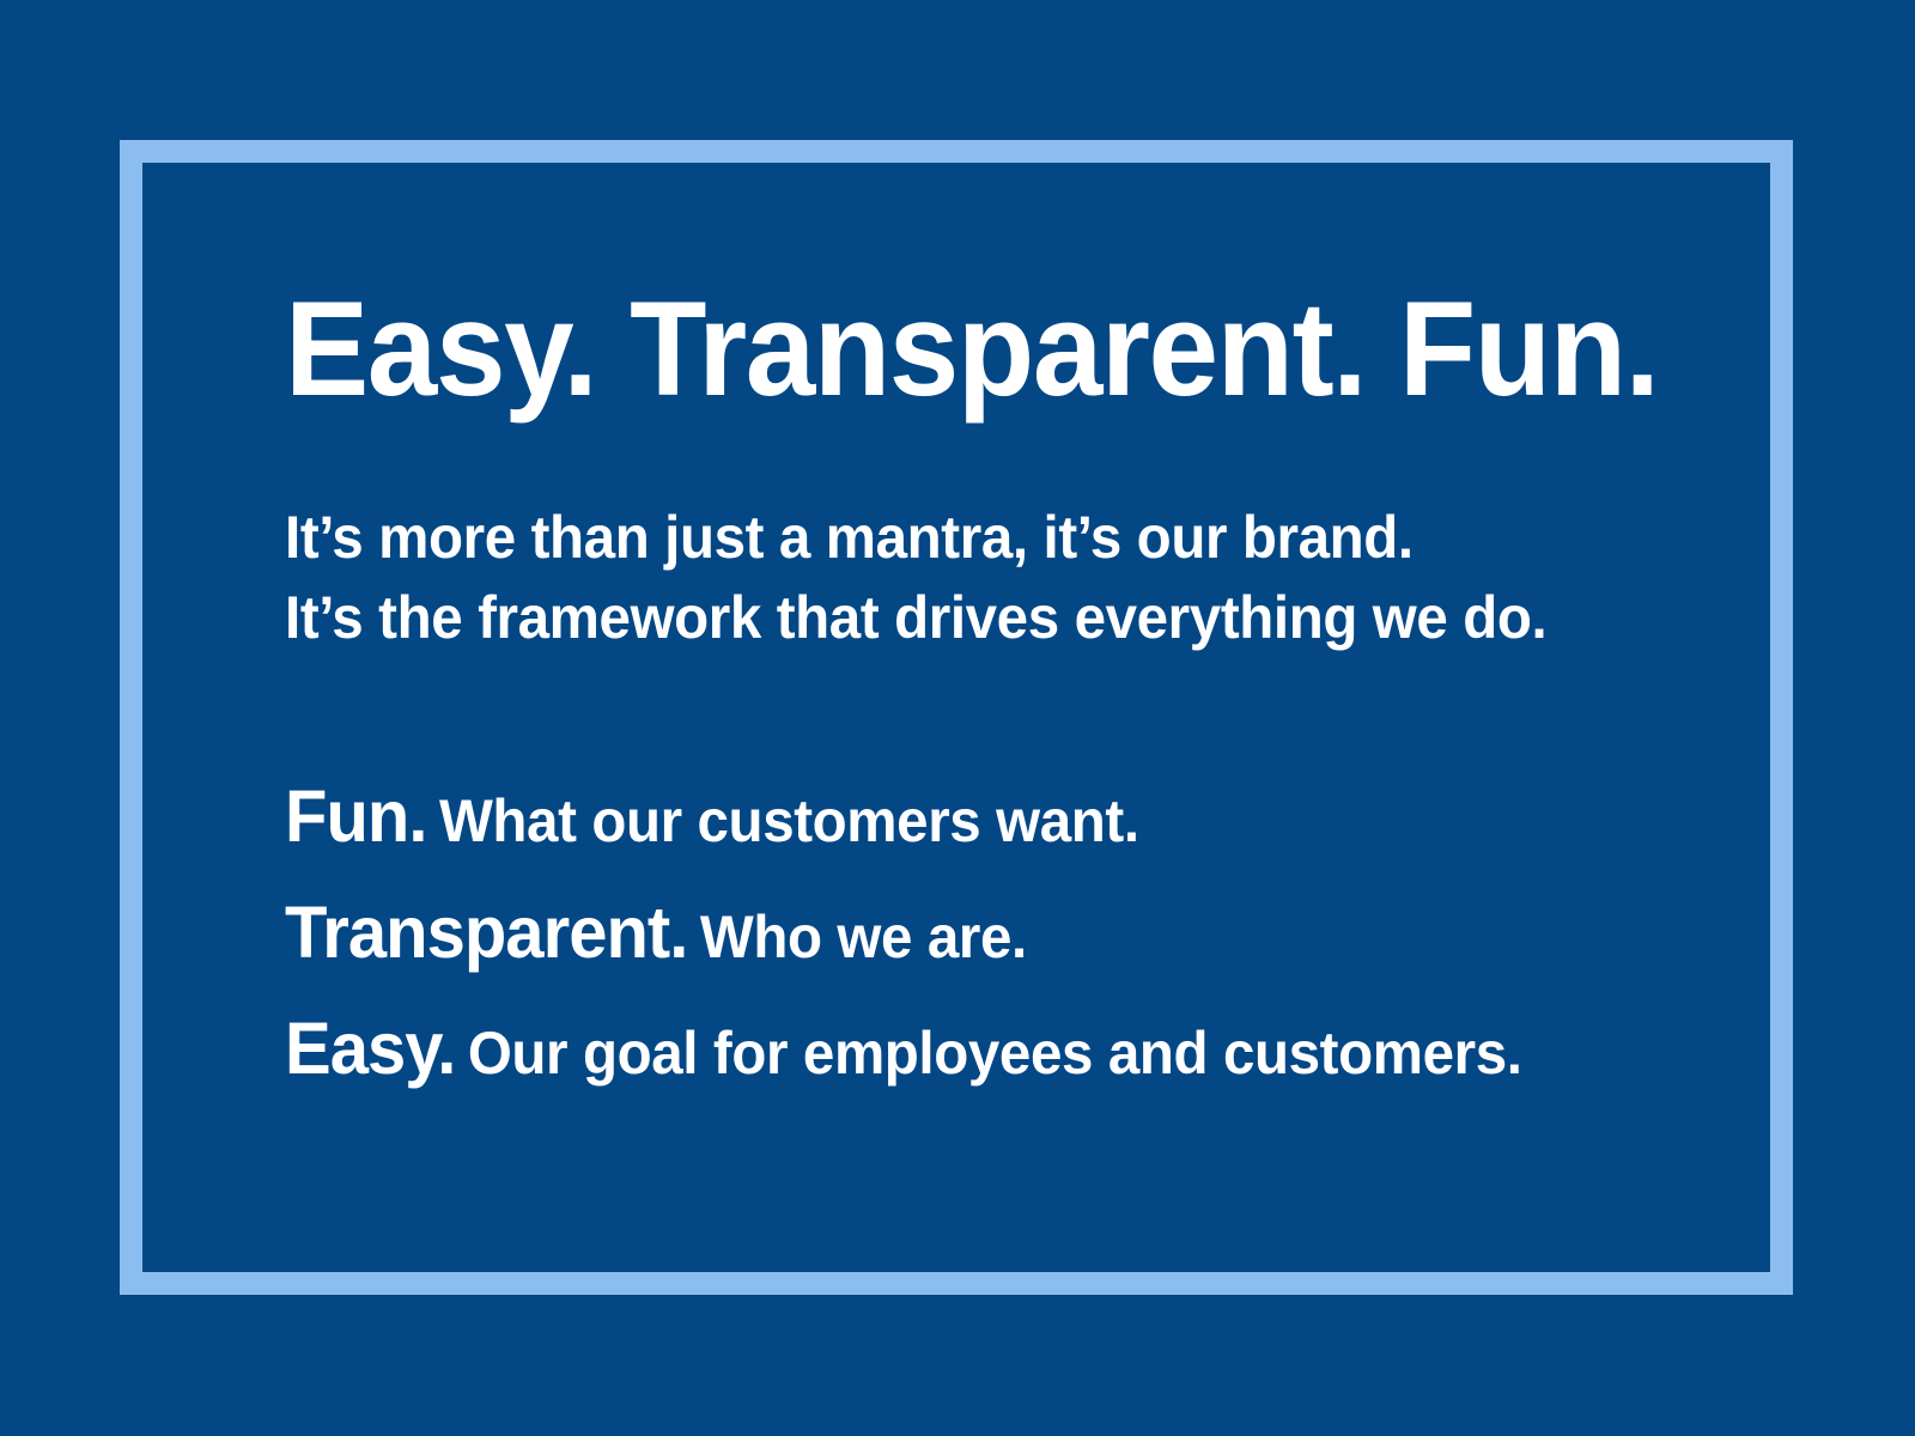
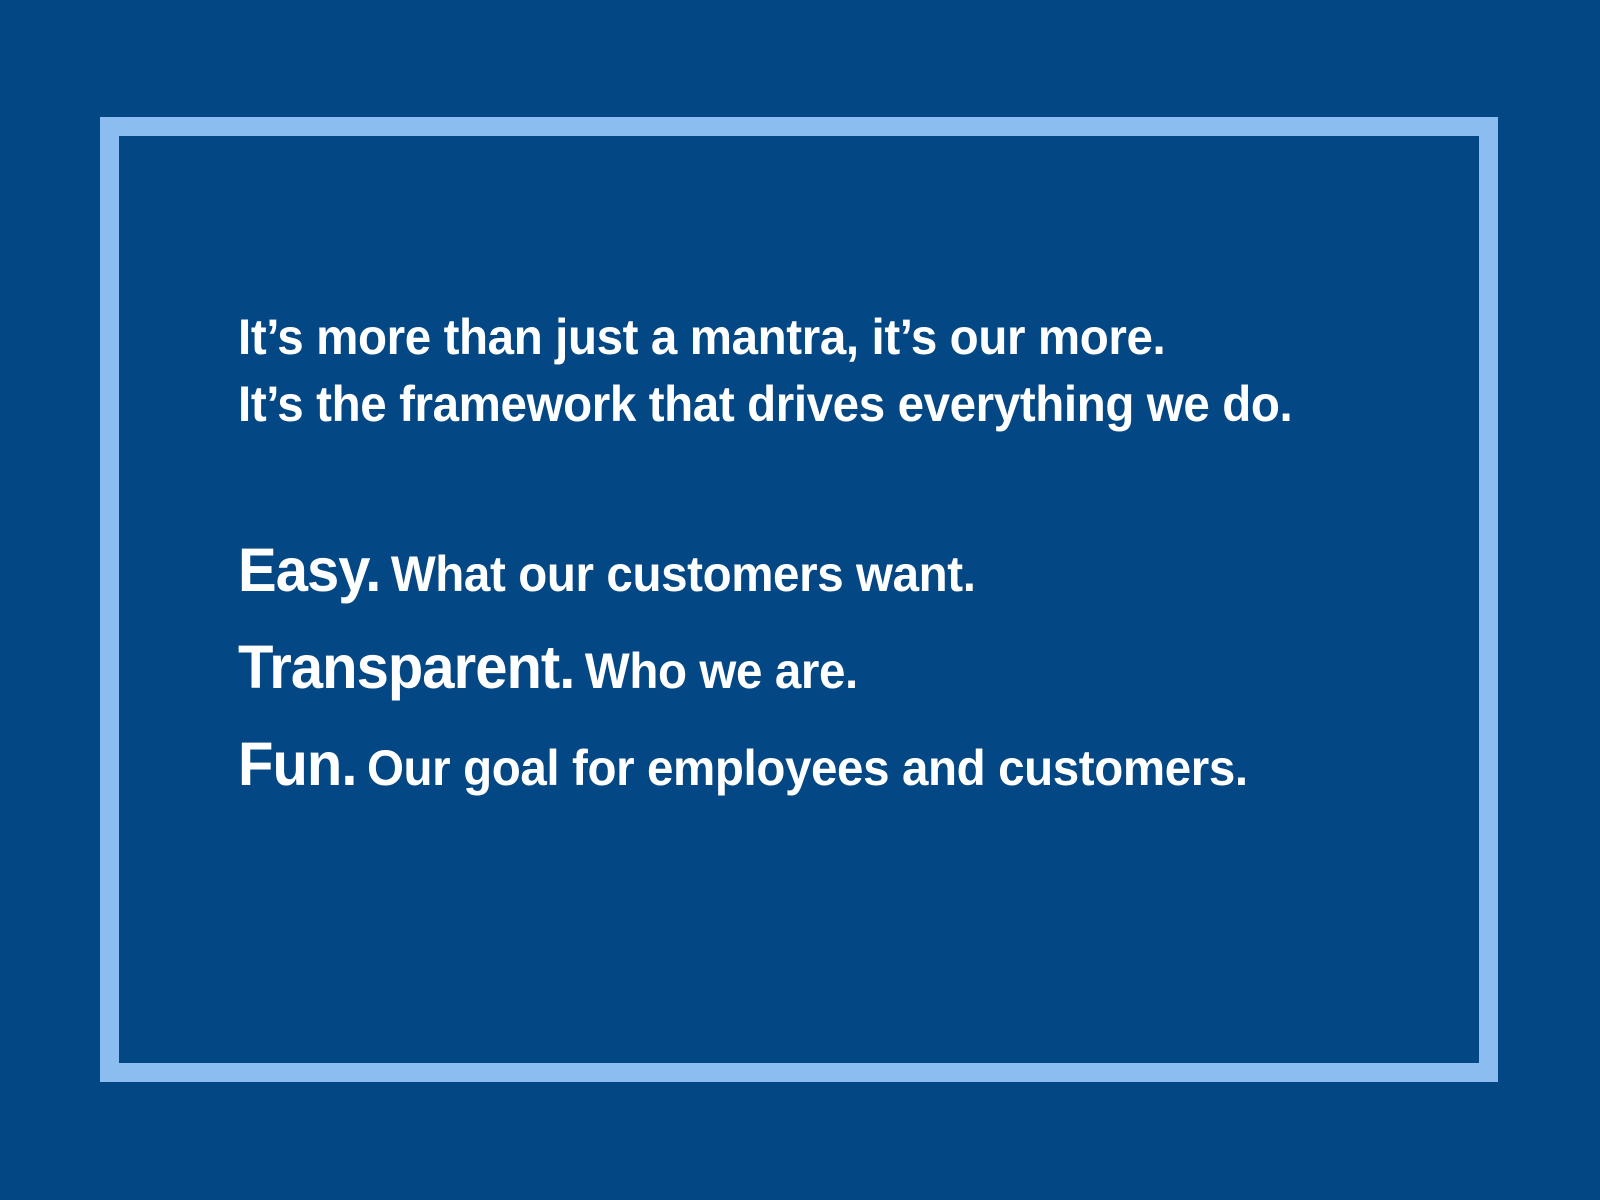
- Easy. Transparent. Fun.
- It’s more than just a mantra, it’s our brand.
+ It’s more than just a mantra, it’s our more.
  It’s the framework that drives everything we do.
- Fun. What our customers want.
+ Easy. What our customers want.
  Transparent. Who we are.
- Easy. Our goal for employees and customers.
+ Fun. Our goal for employees and customers.
